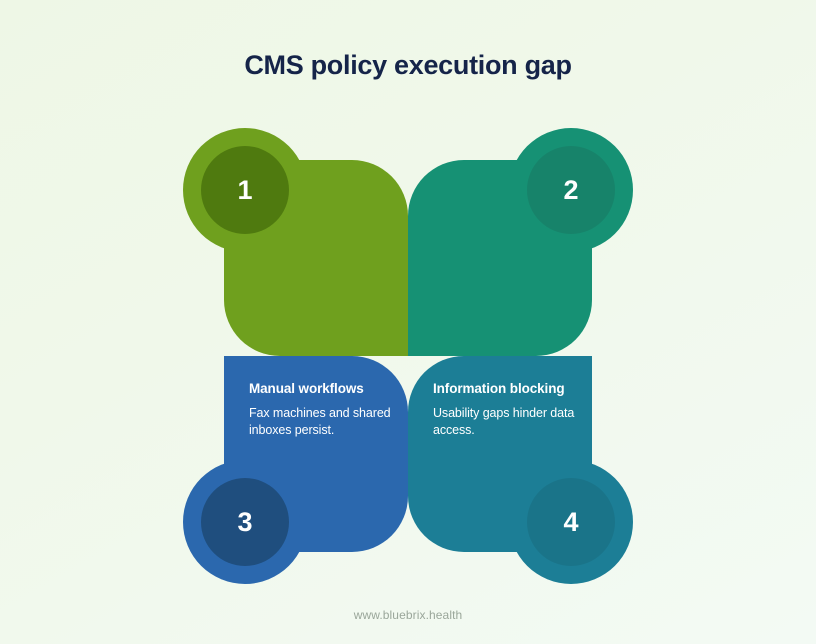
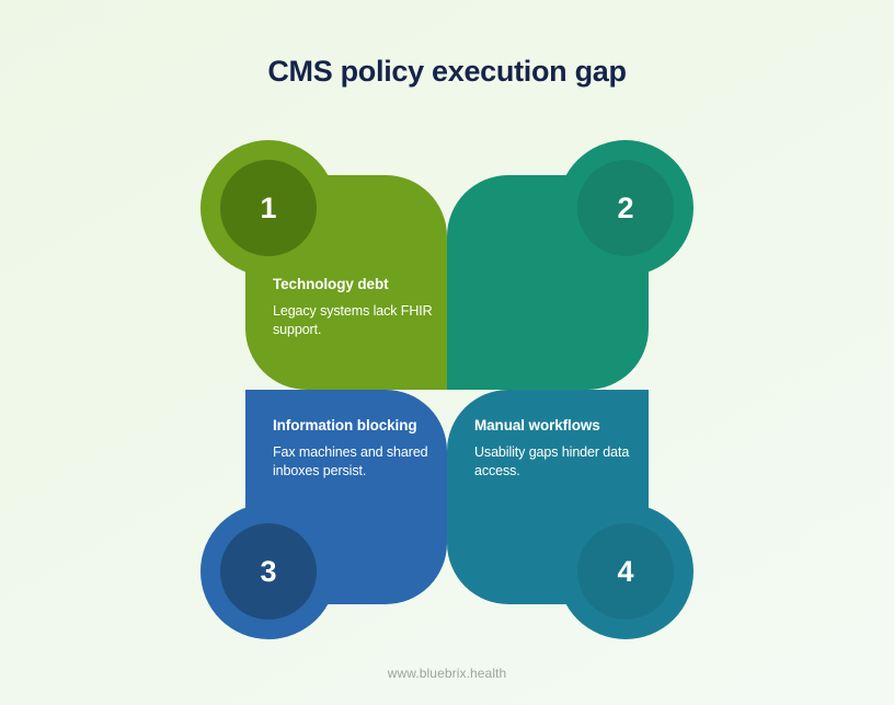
  CMS policy execution gap
  1
+ Technology debt
+ Legacy systems lack FHIR support.
  2
  3
- Manual workflows
+ Information blocking
  Fax machines and shared inboxes persist.
  4
- Information blocking
+ Manual workflows
  Usability gaps hinder data access.
  www.bluebrix.health
